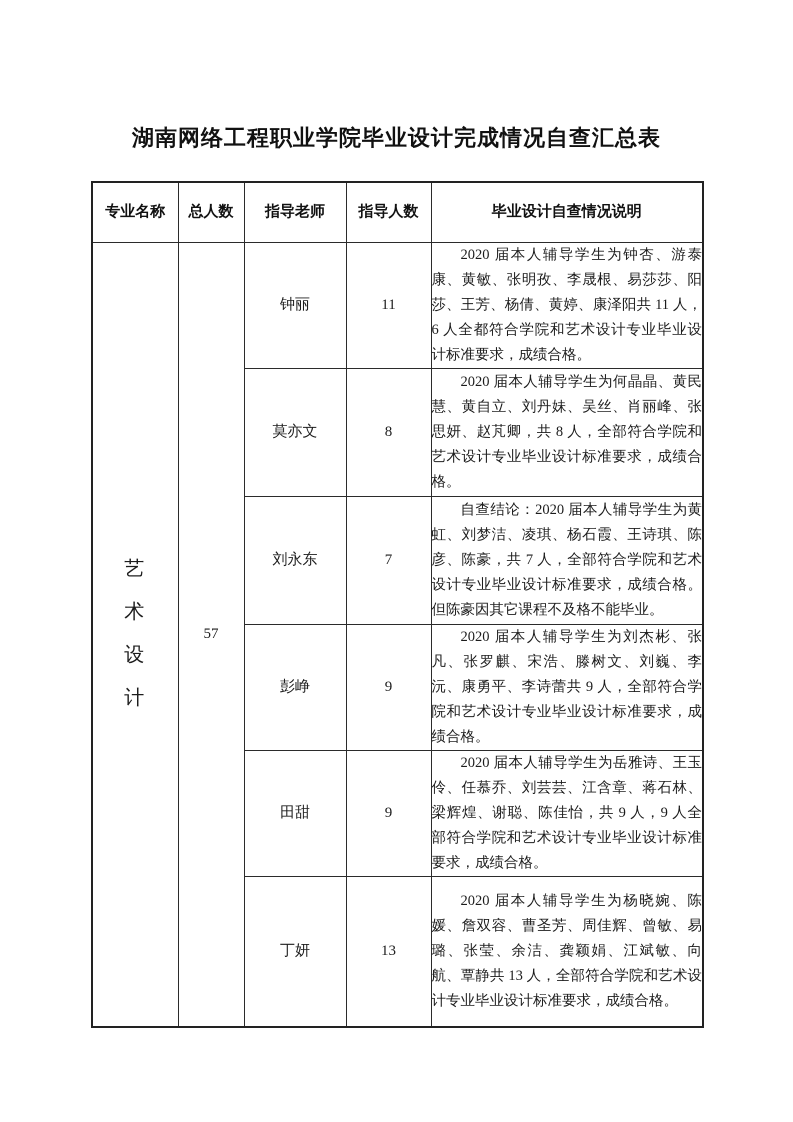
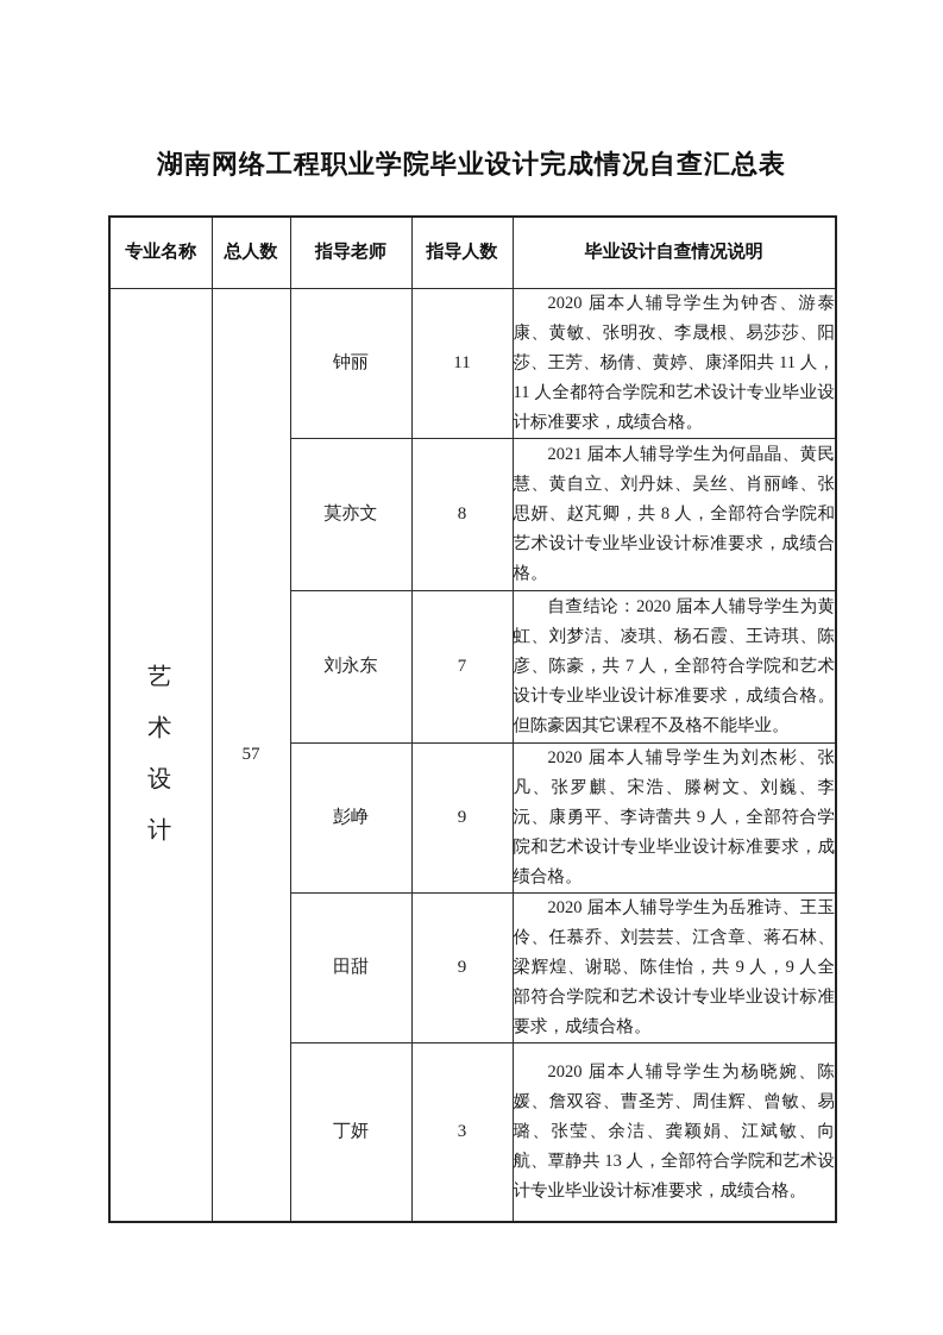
  湖南网络工程职业学院毕业设计完成情况自查汇总表
  专业名称	总人数	指导老师	指导人数	毕业设计自查情况说明
- 艺 术 设 计	57	钟丽	11	2020 届本人辅导学生为钟杏、游泰康、黄敏、张明孜、李晟根、易莎莎、阳莎、王芳、杨倩、黄婷、康泽阳共 11 人，6 人全都符合学院和艺术设计专业毕业设计标准要求，成绩合格。
+ 艺 术 设 计	57	钟丽	11	2020 届本人辅导学生为钟杏、游泰康、黄敏、张明孜、李晟根、易莎莎、阳莎、王芳、杨倩、黄婷、康泽阳共 11 人，11 人全都符合学院和艺术设计专业毕业设计标准要求，成绩合格。
- 莫亦文	8	2020 届本人辅导学生为何晶晶、黄民慧、黄自立、刘丹妹、吴丝、肖丽峰、张思妍、赵芃卿，共 8 人，全部符合学院和艺术设计专业毕业设计标准要求，成绩合格。
+ 莫亦文	8	2021 届本人辅导学生为何晶晶、黄民慧、黄自立、刘丹妹、吴丝、肖丽峰、张思妍、赵芃卿，共 8 人，全部符合学院和艺术设计专业毕业设计标准要求，成绩合格。
  刘永东	7	自查结论：2020 届本人辅导学生为黄虹、刘梦洁、凌琪、杨石霞、王诗琪、陈彦、陈豪，共 7 人，全部符合学院和艺术设计专业毕业设计标准要求，成绩合格。但陈豪因其它课程不及格不能毕业。
  彭峥	9	2020 届本人辅导学生为刘杰彬、张凡、张罗麒、宋浩、滕树文、刘巍、李沅、康勇平、李诗蕾共 9 人，全部符合学院和艺术设计专业毕业设计标准要求，成绩合格。
  田甜	9	2020 届本人辅导学生为岳雅诗、王玉伶、任慕乔、刘芸芸、江含章、蒋石林、梁辉煌、谢聪、陈佳怡，共 9 人，9 人全部符合学院和艺术设计专业毕业设计标准要求，成绩合格。
- 丁妍	13	2020 届本人辅导学生为杨晓婉、陈媛、詹双容、曹圣芳、周佳辉、曾敏、易璐、张莹、余洁、龚颖娟、江斌敏、向航、覃静共 13 人，全部符合学院和艺术设计专业毕业设计标准要求，成绩合格。
+ 丁妍	3	2020 届本人辅导学生为杨晓婉、陈媛、詹双容、曹圣芳、周佳辉、曾敏、易璐、张莹、余洁、龚颖娟、江斌敏、向航、覃静共 13 人，全部符合学院和艺术设计专业毕业设计标准要求，成绩合格。
